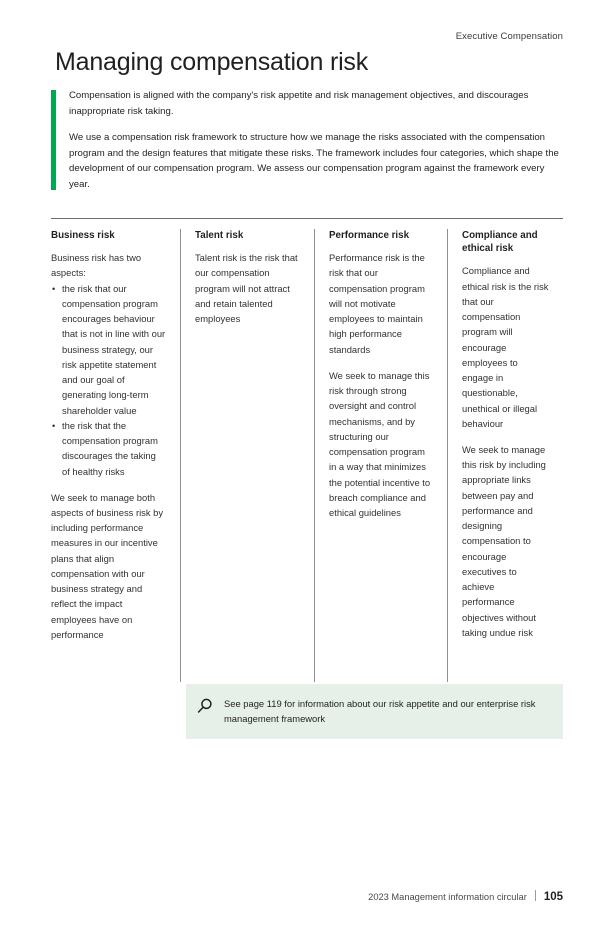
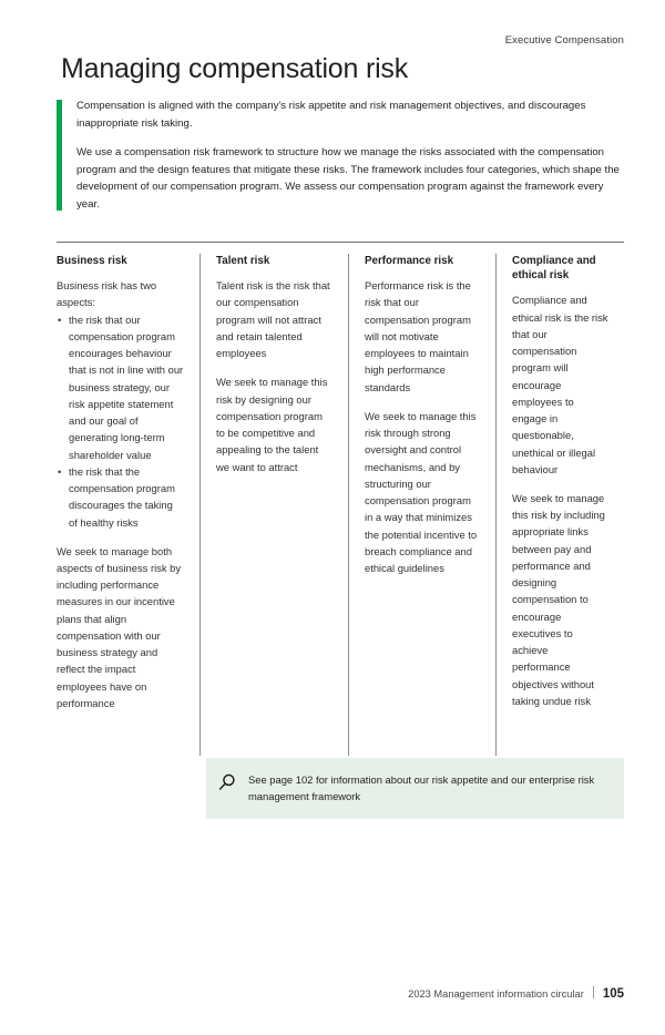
  Executive Compensation
  Managing compensation risk
  Compensation is aligned with the company's risk appetite and risk management objectives, and discourages inappropriate risk taking.
  We use a compensation risk framework to structure how we manage the risks associated with the compensation program and the design features that mitigate these risks. The framework includes four categories, which shape the development of our compensation program. We assess our compensation program against the framework every year.
  Business risk
  Business risk has two aspects:
  the risk that our compensation program encourages behaviour that is not in line with our business strategy, our risk appetite statement and our goal of generating long-term shareholder value
  the risk that the compensation program discourages the taking of healthy risks
  We seek to manage both aspects of business risk by including performance measures in our incentive plans that align compensation with our business strategy and reflect the impact employees have on performance
  Talent risk
  Talent risk is the risk that our compensation program will not attract and retain talented employees
+ We seek to manage this risk by designing our compensation program to be competitive and appealing to the talent we want to attract
  Performance risk
  Performance risk is the risk that our compensation program will not motivate employees to maintain high performance standards
  We seek to manage this risk through strong oversight and control mechanisms, and by structuring our compensation program in a way that minimizes the potential incentive to breach compliance and ethical guidelines
  Compliance and ethical risk
  Compliance and ethical risk is the risk that our compensation program will encourage employees to engage in questionable, unethical or illegal behaviour
  We seek to manage this risk by including appropriate links between pay and performance and designing compensation to encourage executives to achieve performance objectives without taking undue risk
- See page 119 for information about our risk appetite and our enterprise risk management framework
+ See page 102 for information about our risk appetite and our enterprise risk management framework
  2023 Management information circular
  105
